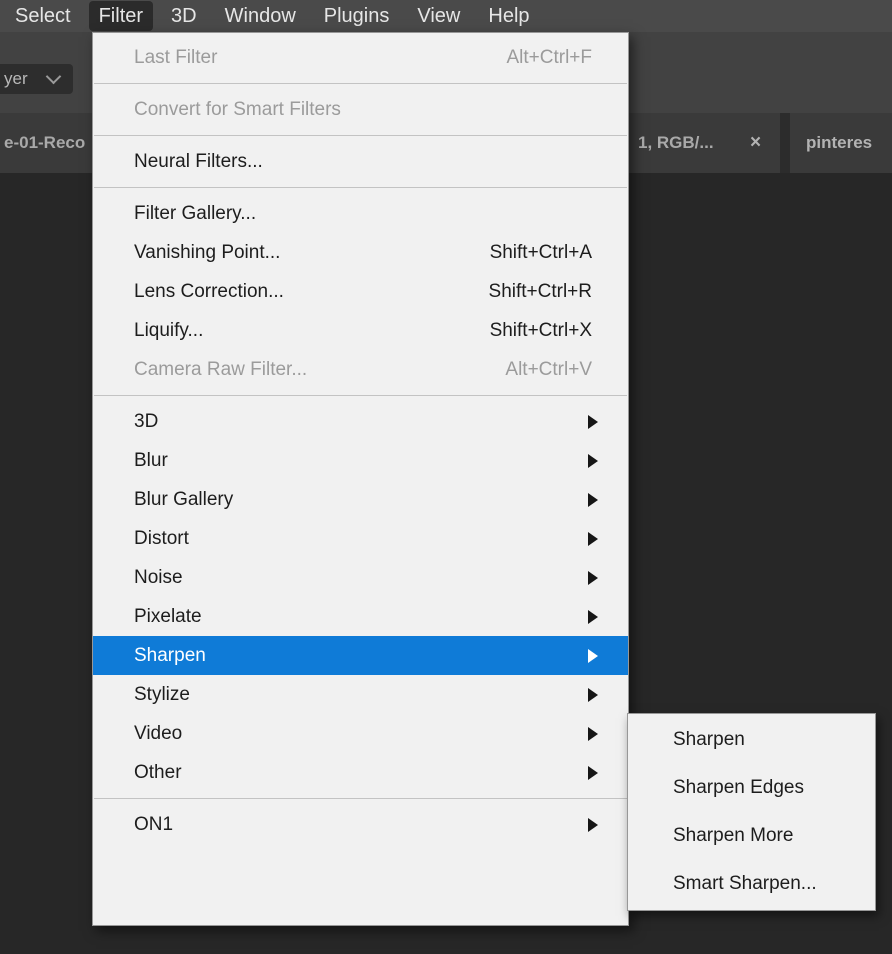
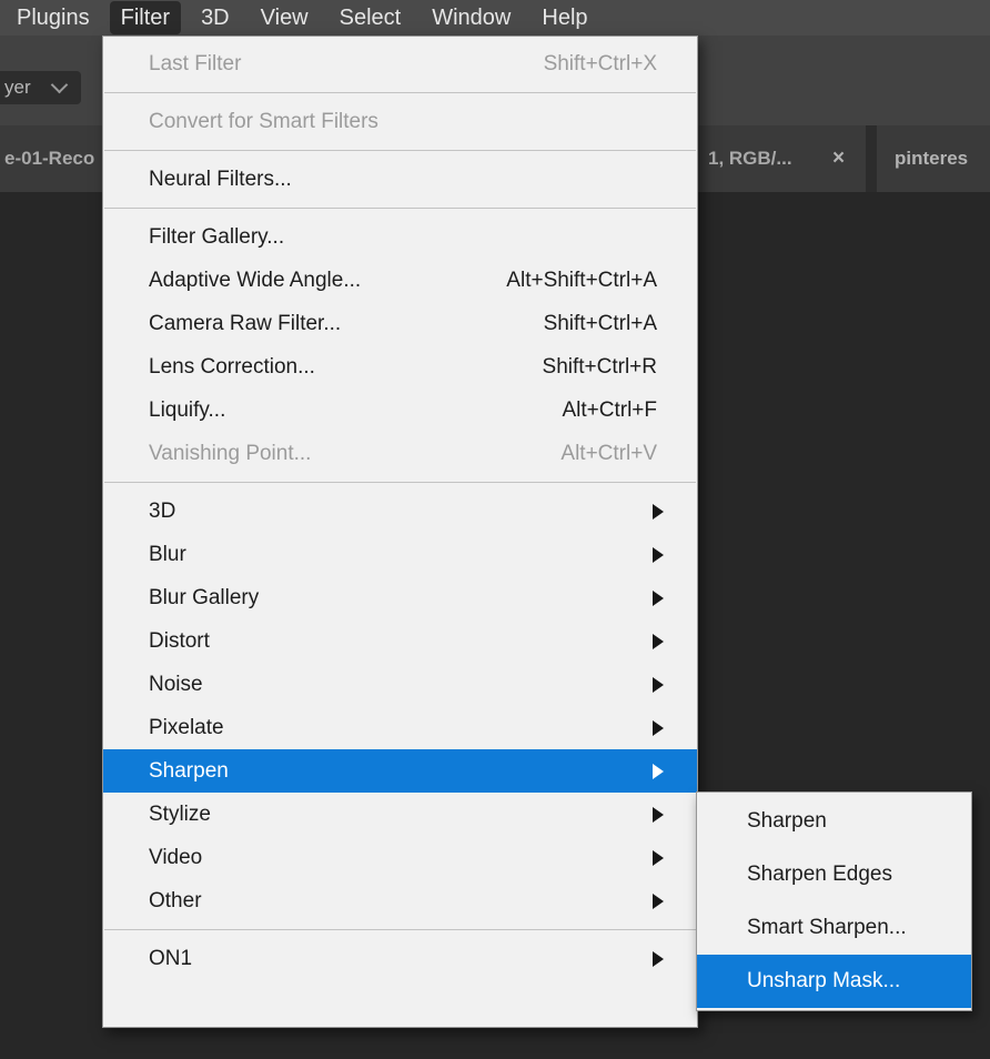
- Select
+ Plugins
  Filter
  3D
- Window
+ View
- Plugins
+ Select
- View
+ Window
  Help
  yer
  e-01-Reco
  1, RGB/...
  ×
  pinteres
  Last Filter
- Alt+Ctrl+F
+ Shift+Ctrl+X
  Convert for Smart Filters
  Neural Filters...
  Filter Gallery...
+ Adaptive Wide Angle...
+ Alt+Shift+Ctrl+A
- Vanishing Point...
+ Camera Raw Filter...
  Shift+Ctrl+A
  Lens Correction...
  Shift+Ctrl+R
  Liquify...
- Shift+Ctrl+X
+ Alt+Ctrl+F
- Camera Raw Filter...
+ Vanishing Point...
  Alt+Ctrl+V
  3D
  Blur
  Blur Gallery
  Distort
  Noise
  Pixelate
  Sharpen
  Stylize
  Video
  Other
  ON1
  Sharpen
  Sharpen Edges
- Sharpen More
  Smart Sharpen...
+ Unsharp Mask...
